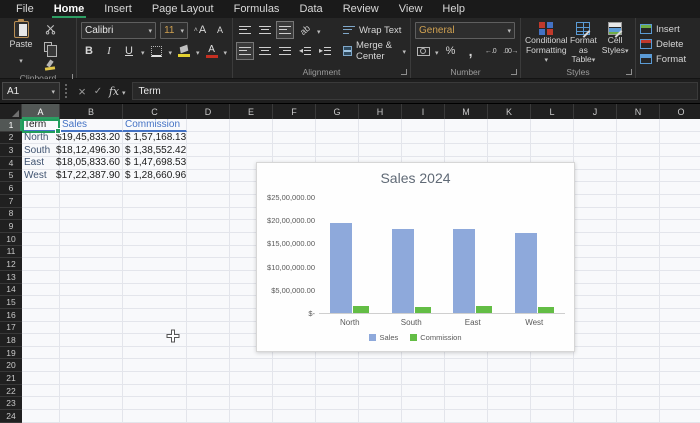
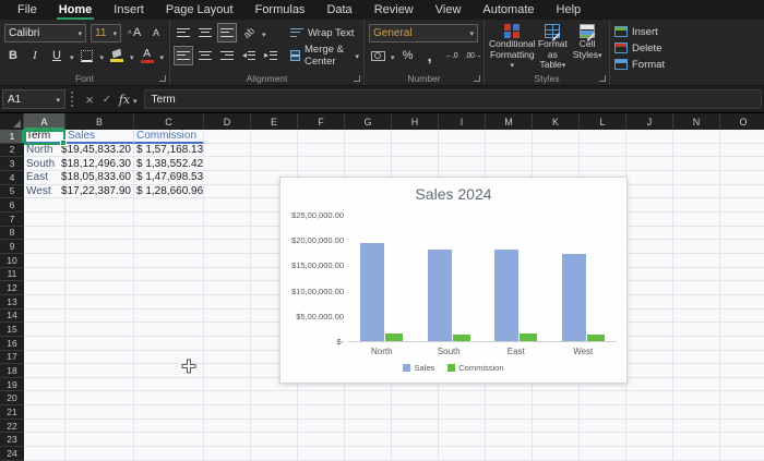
  File
  Home
  Insert
  Page Layout
  Formulas
  Data
  Review
  View
+ Automate
  Help
- Paste
- Clipboard
  Calibri
  11
  A
  A
  A
+ Font
  Wrap Text
  Merge & Center
  Alignment
  General
  Number
  Conditional
  Formatting
  Format as
  Table
  Cell
  Styles
  Styles
  Insert
  Delete
  Format
  A1
  Term
  A
  B
  C
  D
  E
  F
  G
  H
  I
  M
  K
  L
  J
  N
  O
  1
  Sales
  Commission
  2
  North
  $19,45,833.20
  $ 1,57,168.13
  3
  South
  $18,12,496.30
  $ 1,38,552.42
  4
  East
  $18,05,833.60
  $ 1,47,698.53
  5
  West
  $17,22,387.90
  $ 1,28,660.96
  6
  7
  8
  9
  10
  11
  12
  13
  14
  15
  16
  17
  18
  19
  20
  21
  22
  23
  24
  Sales 2024
  $25,00,000.00
  $20,00,000.00
  $15,00,000.00
  $10,00,000.00
  $5,00,000.00
  $-
  North
  South
  East
  West
  Sales
  Commission
